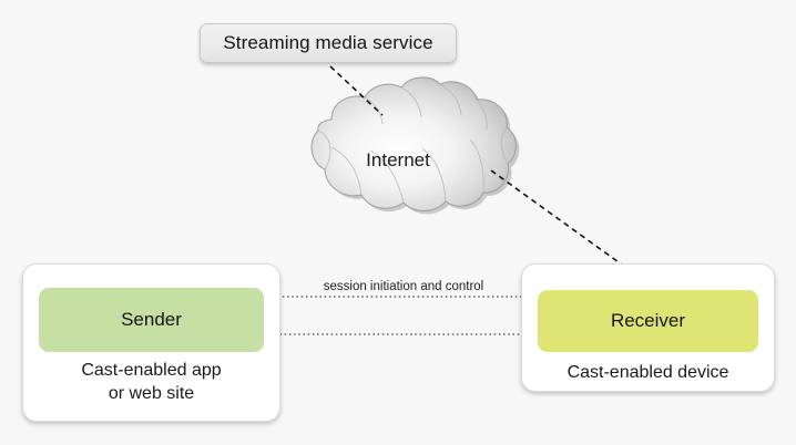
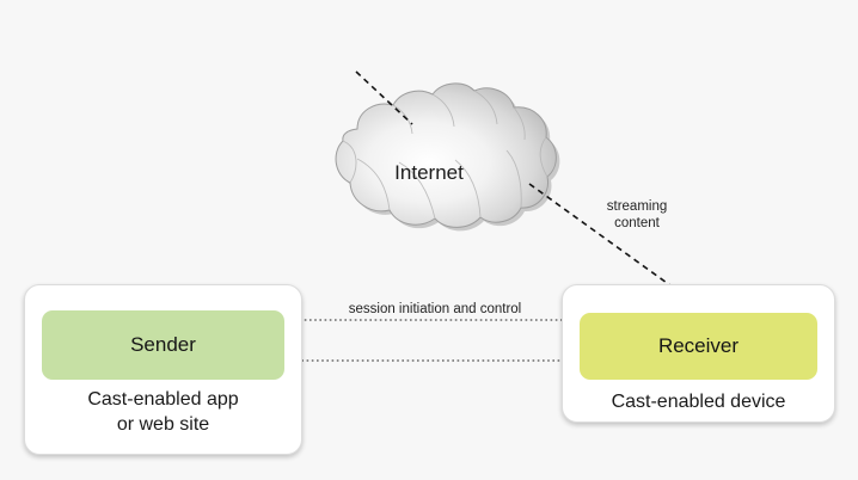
- Streaming media service
  Internet
  Sender
  Cast-enabled app
  or web site
  Receiver
  Cast-enabled device
  session initiation and control
+ streaming
+ content
